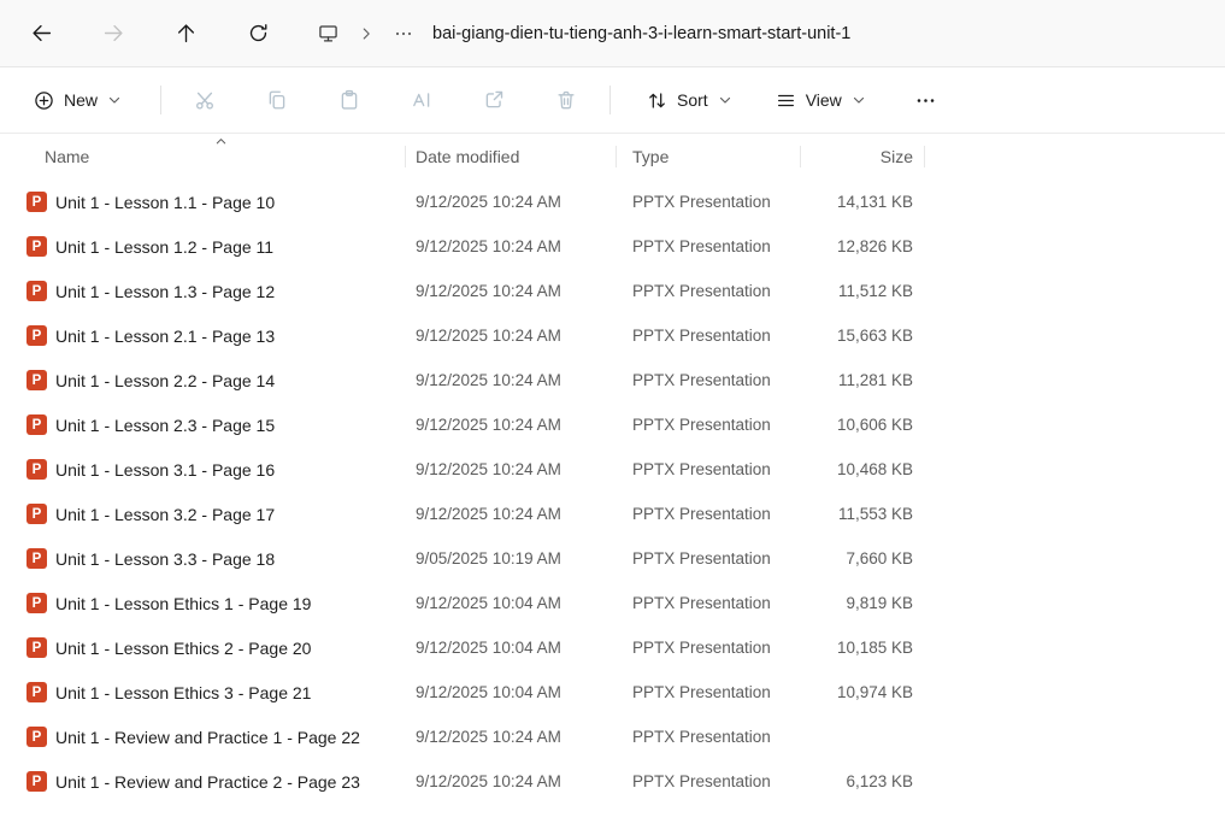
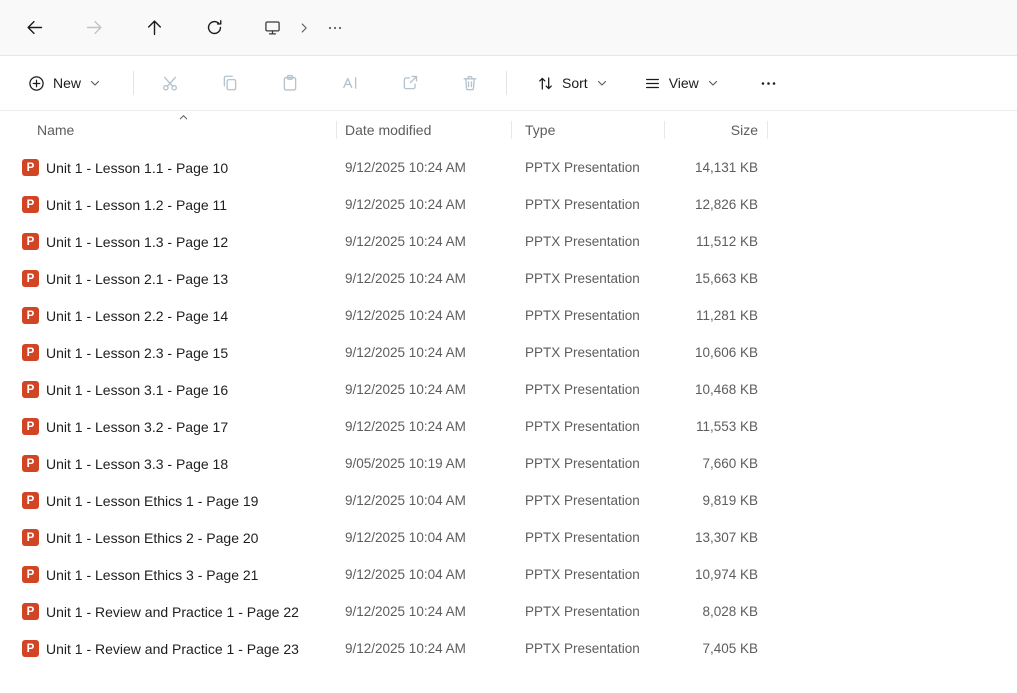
- bai-giang-dien-tu-tieng-anh-3-i-learn-smart-start-unit-1
  New
  Sort
  View
  Name
  Date modified
  Type
  Size
  P
  Unit 1 - Lesson 1.1 - Page 10
  9/12/2025 10:24 AM
  PPTX Presentation
  14,131 KB
  P
  Unit 1 - Lesson 1.2 - Page 11
  9/12/2025 10:24 AM
  PPTX Presentation
  12,826 KB
  P
  Unit 1 - Lesson 1.3 - Page 12
  9/12/2025 10:24 AM
  PPTX Presentation
  11,512 KB
  P
  Unit 1 - Lesson 2.1 - Page 13
  9/12/2025 10:24 AM
  PPTX Presentation
  15,663 KB
  P
  Unit 1 - Lesson 2.2 - Page 14
  9/12/2025 10:24 AM
  PPTX Presentation
  11,281 KB
  P
  Unit 1 - Lesson 2.3 - Page 15
  9/12/2025 10:24 AM
  PPTX Presentation
  10,606 KB
  P
  Unit 1 - Lesson 3.1 - Page 16
  9/12/2025 10:24 AM
  PPTX Presentation
  10,468 KB
  P
  Unit 1 - Lesson 3.2 - Page 17
  9/12/2025 10:24 AM
  PPTX Presentation
  11,553 KB
  P
  Unit 1 - Lesson 3.3 - Page 18
  9/05/2025 10:19 AM
  PPTX Presentation
  7,660 KB
  P
  Unit 1 - Lesson Ethics 1 - Page 19
  9/12/2025 10:04 AM
  PPTX Presentation
  9,819 KB
  P
  Unit 1 - Lesson Ethics 2 - Page 20
  9/12/2025 10:04 AM
  PPTX Presentation
- 10,185 KB
+ 13,307 KB
  P
  Unit 1 - Lesson Ethics 3 - Page 21
  9/12/2025 10:04 AM
  PPTX Presentation
  10,974 KB
  P
  Unit 1 - Review and Practice 1 - Page 22
  9/12/2025 10:24 AM
  PPTX Presentation
+ 8,028 KB
  P
- Unit 1 - Review and Practice 2 - Page 23
+ Unit 1 - Review and Practice 1 - Page 23
  9/12/2025 10:24 AM
  PPTX Presentation
- 6,123 KB
+ 7,405 KB
